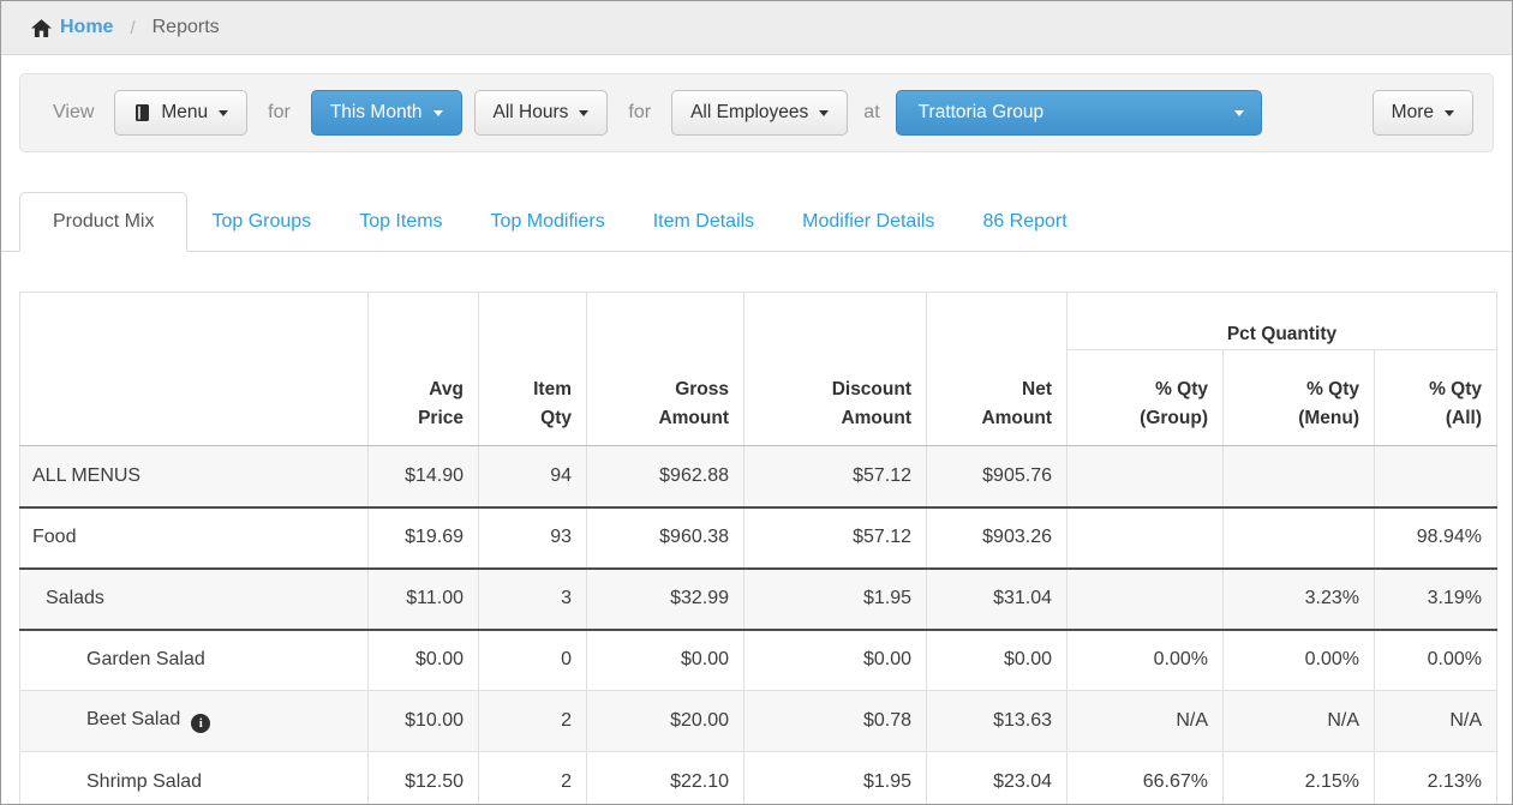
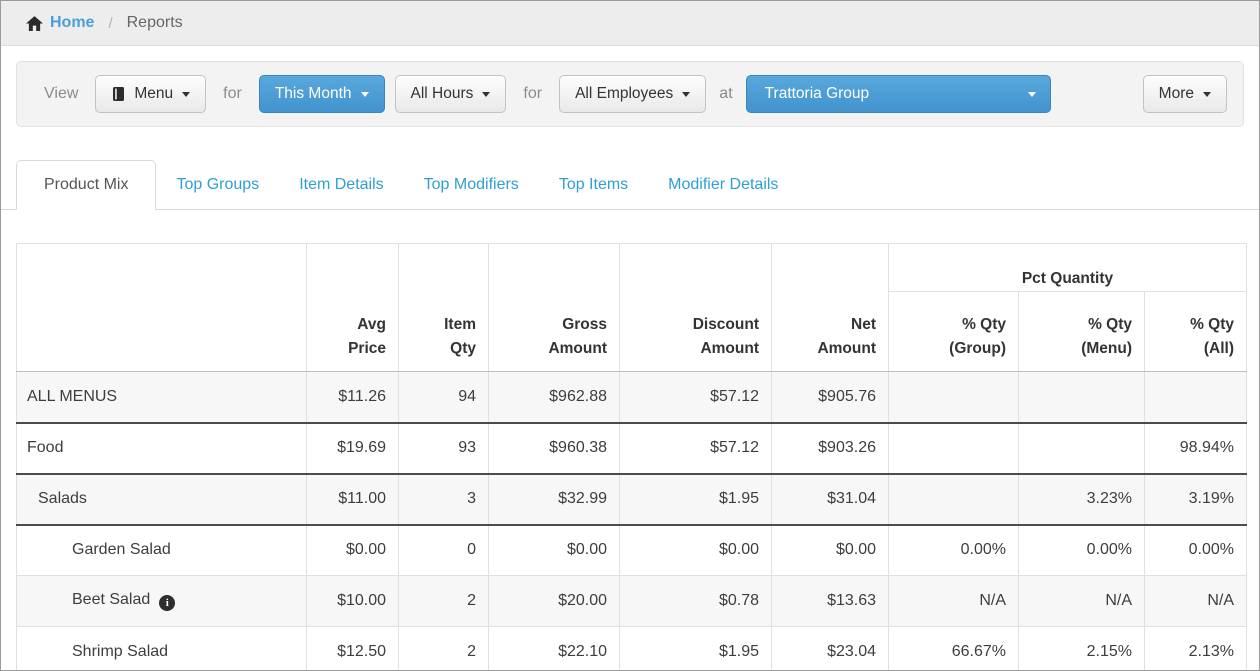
  Home
  /
  Reports
  View
  Menu
  for
  This Month
  All Hours
  for
  All Employees
  at
  Trattoria Group
  More
  Product Mix
  Top Groups
- Top Items
+ Item Details
  Top Modifiers
- Item Details
+ Top Items
  Modifier Details
- 86 Report
  	AvgPrice	ItemQty	GrossAmount	DiscountAmount	NetAmount	Pct Quantity
  % Qty(Group)	% Qty(Menu)	% Qty(All)
- ALL MENUS	$14.90	94	$962.88	$57.12	$905.76
+ ALL MENUS	$11.26	94	$962.88	$57.12	$905.76
  Food	$19.69	93	$960.38	$57.12	$903.26			98.94%
  Salads	$11.00	3	$32.99	$1.95	$31.04		3.23%	3.19%
  Garden Salad	$0.00	0	$0.00	$0.00	$0.00	0.00%	0.00%	0.00%
  Beet Salad i	$10.00	2	$20.00	$0.78	$13.63	N/A	N/A	N/A
  Shrimp Salad	$12.50	2	$22.10	$1.95	$23.04	66.67%	2.15%	2.13%
